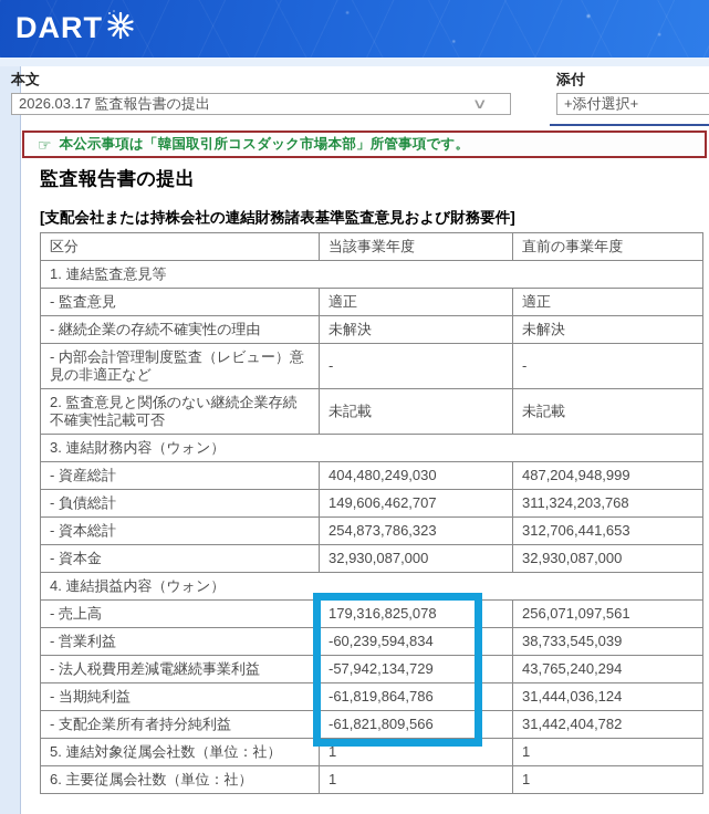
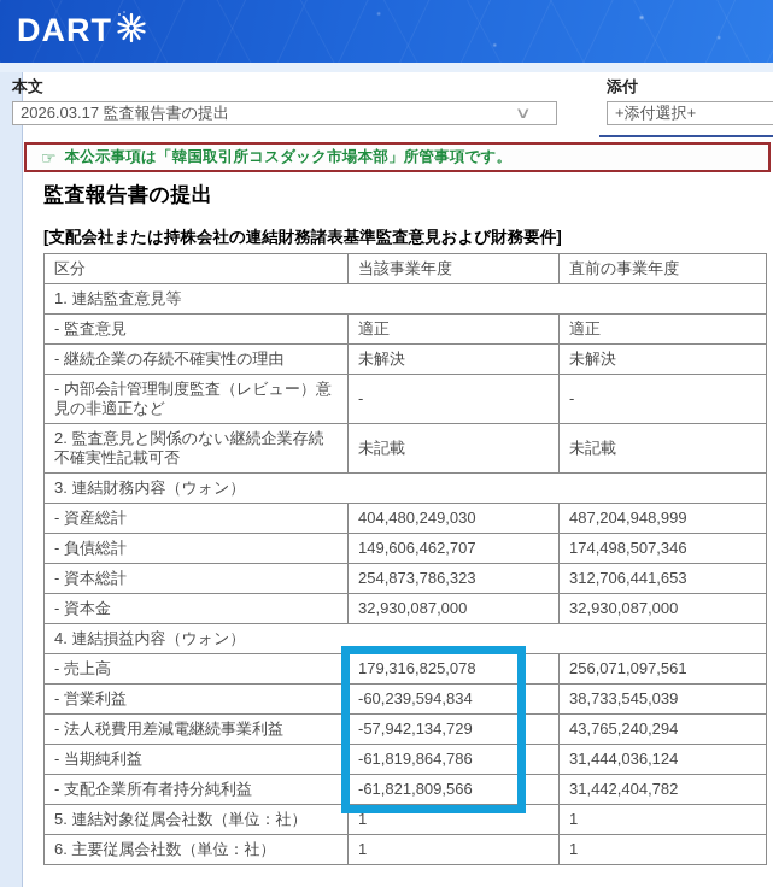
  DART
  本文
  2026.03.17 監査報告書の提出
  ∨
  添付
  +添付選択+
  ☞
  本公示事項は「韓国取引所コスダック市場本部」所管事項です。
  監査報告書の提出
  [支配会社または持株会社の連結財務諸表基準監査意見および財務要件]
  区分	当該事業年度	直前の事業年度
  1. 連結監査意見等
  - 監査意見	適正	適正
  - 継続企業の存続不確実性の理由	未解決	未解決
  - 内部会計管理制度監査（レビュー）意見の非適正など	-	-
  2. 監査意見と関係のない継続企業存続不確実性記載可否	未記載	未記載
  3. 連結財務内容（ウォン）
  - 資産総計	404,480,249,030	487,204,948,999
- - 負債総計	149,606,462,707	311,324,203,768
+ - 負債総計	149,606,462,707	174,498,507,346
  - 資本総計	254,873,786,323	312,706,441,653
  - 資本金	32,930,087,000	32,930,087,000
  4. 連結損益内容（ウォン）
  - 売上高	179,316,825,078	256,071,097,561
  - 営業利益	-60,239,594,834	38,733,545,039
  - 法人税費用差減電継続事業利益	-57,942,134,729	43,765,240,294
  - 当期純利益	-61,819,864,786	31,444,036,124
  - 支配企業所有者持分純利益	-61,821,809,566	31,442,404,782
  5. 連結対象従属会社数（単位：社）	1	1
  6. 主要従属会社数（単位：社）	1	1
